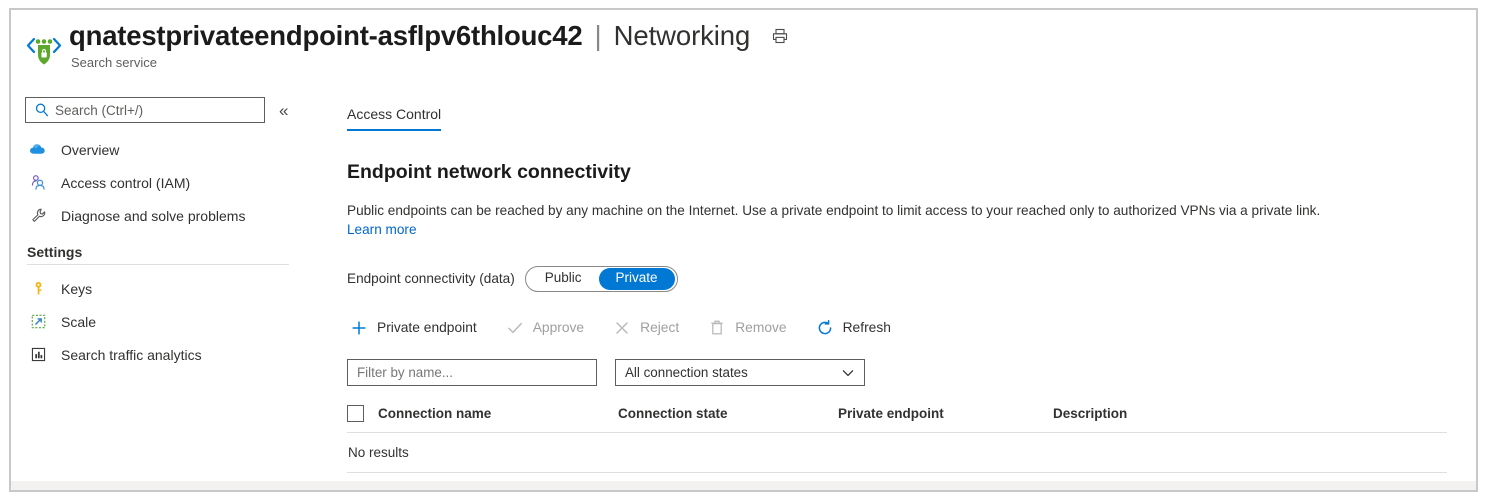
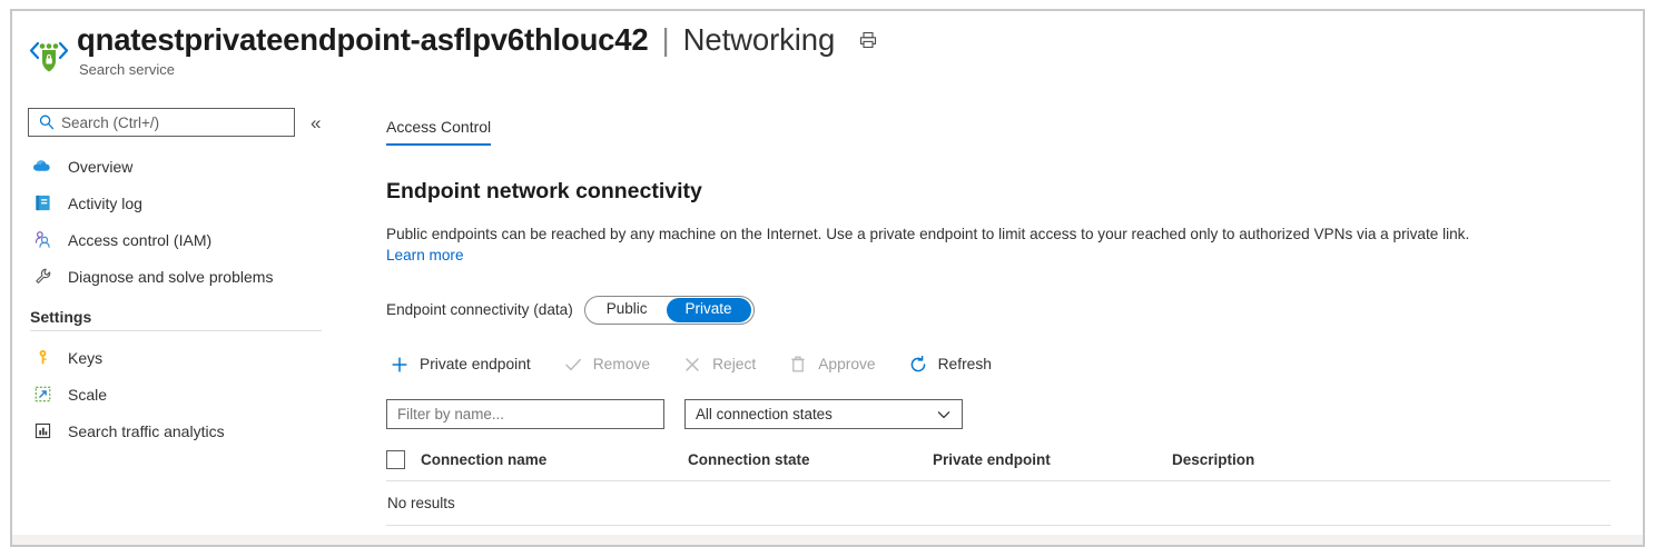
  qnatestprivateendpoint-asflpv6thlouc42
  |
  Networking
  Search service
  Search (Ctrl+/)
  «
  Overview
+ Activity log
  Access control (IAM)
  Diagnose and solve problems
  Settings
  Keys
  Scale
  Search traffic analytics
  Access Control
  Endpoint network connectivity
  Public endpoints can be reached by any machine on the Internet. Use a private endpoint to limit access to your reached only to authorized VPNs via a private link.
  Learn more
  Endpoint connectivity (data)
  Public
  Private
  Private endpoint
- Approve
+ Remove
  Reject
- Remove
+ Approve
  Refresh
  Filter by name...
  All connection states
  Connection name
  Connection state
  Private endpoint
  Description
  No results
